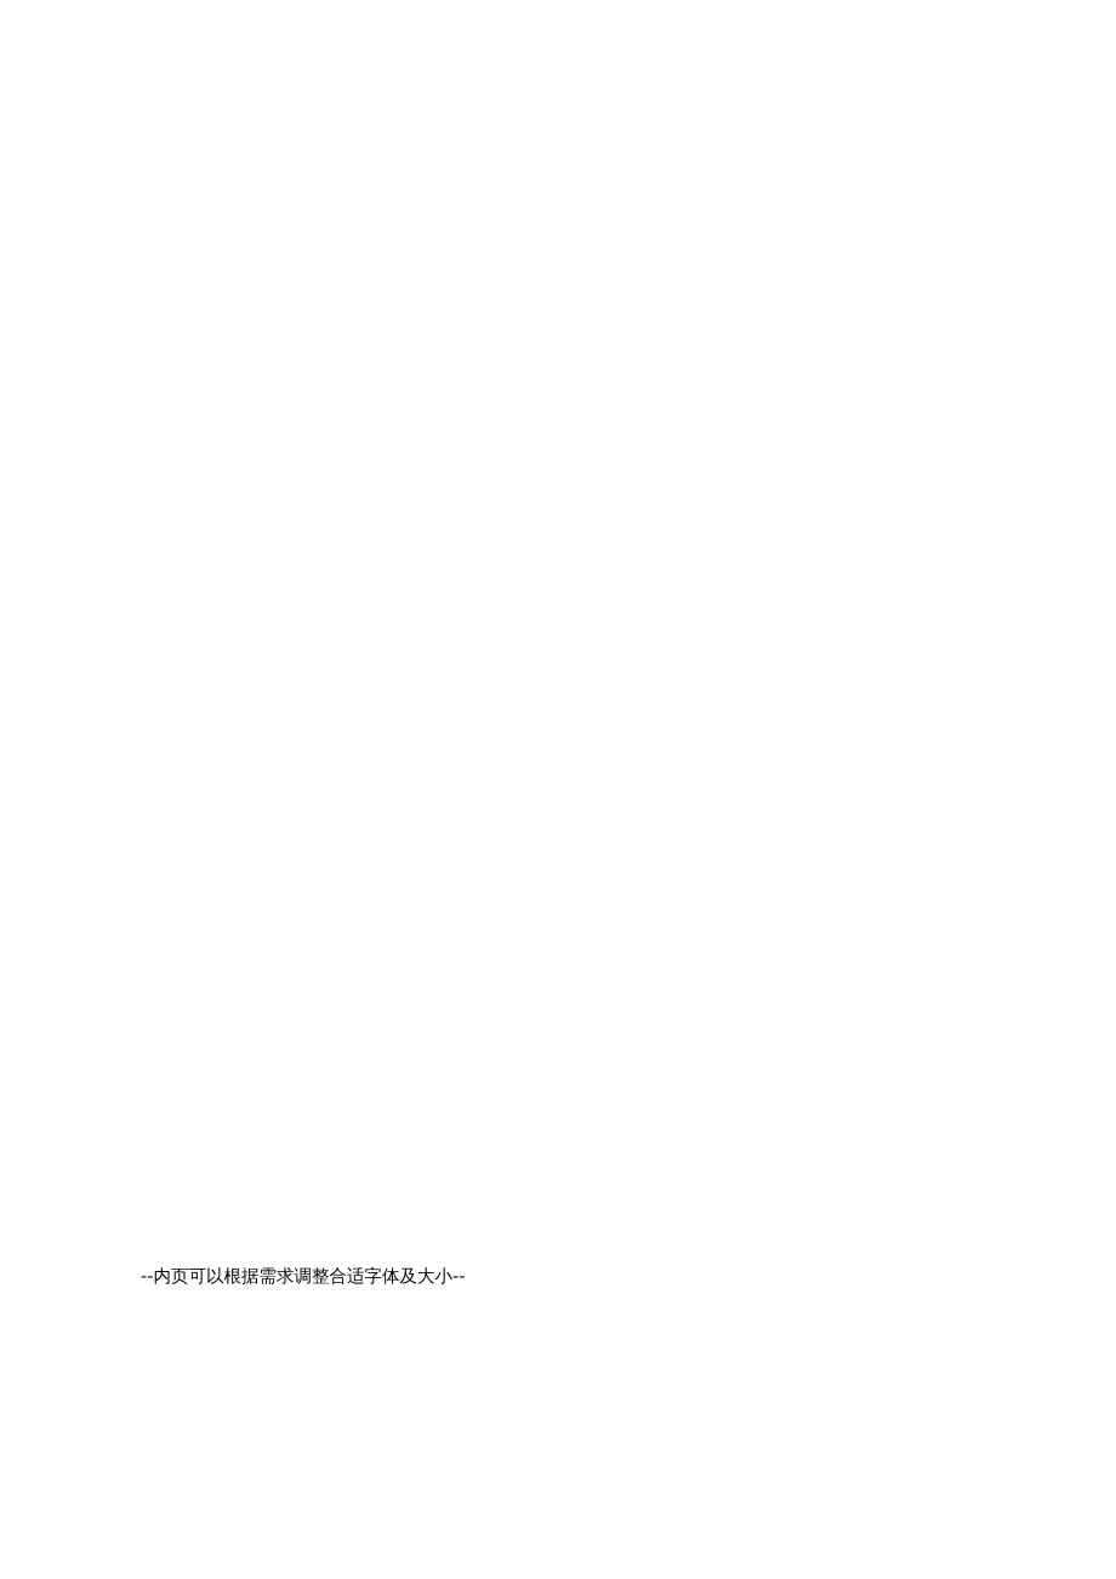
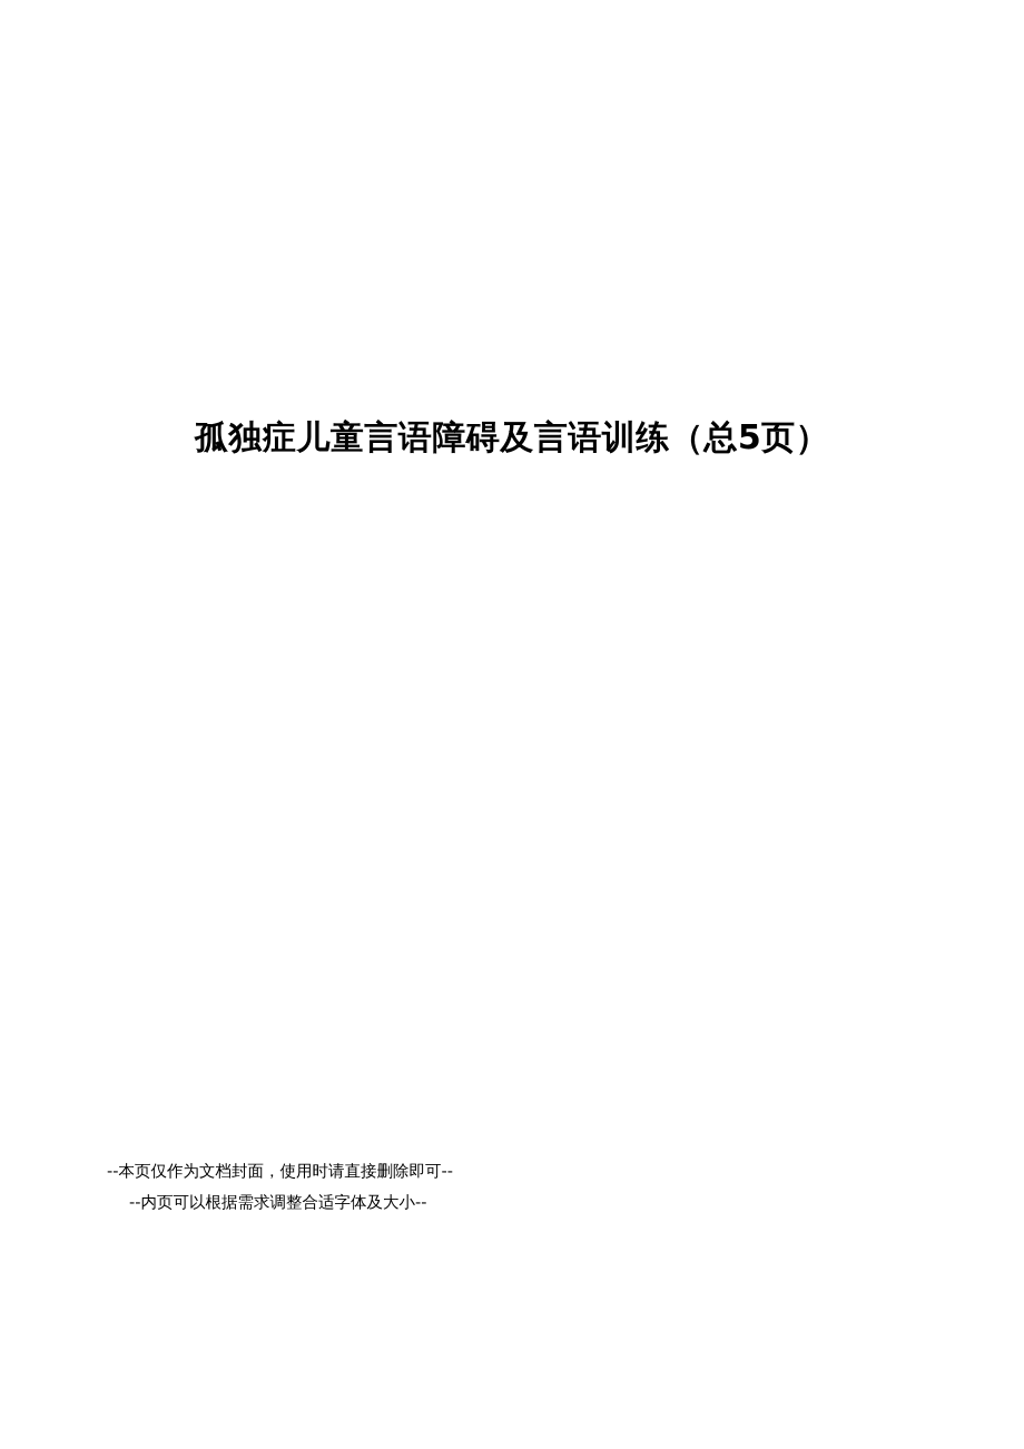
+ 孤独症儿童言语障碍及言语训练（总5页）
+ --本页仅作为文档封面，使用时请直接删除即可--
  --内页可以根据需求调整合适字体及大小--
